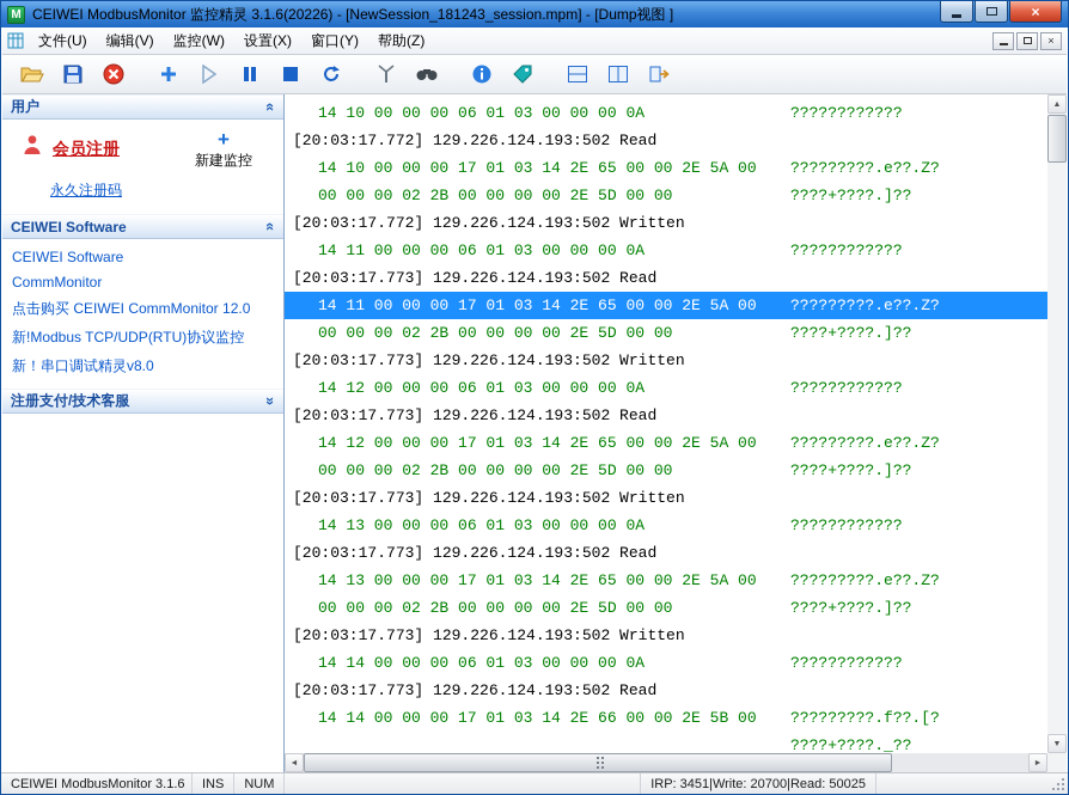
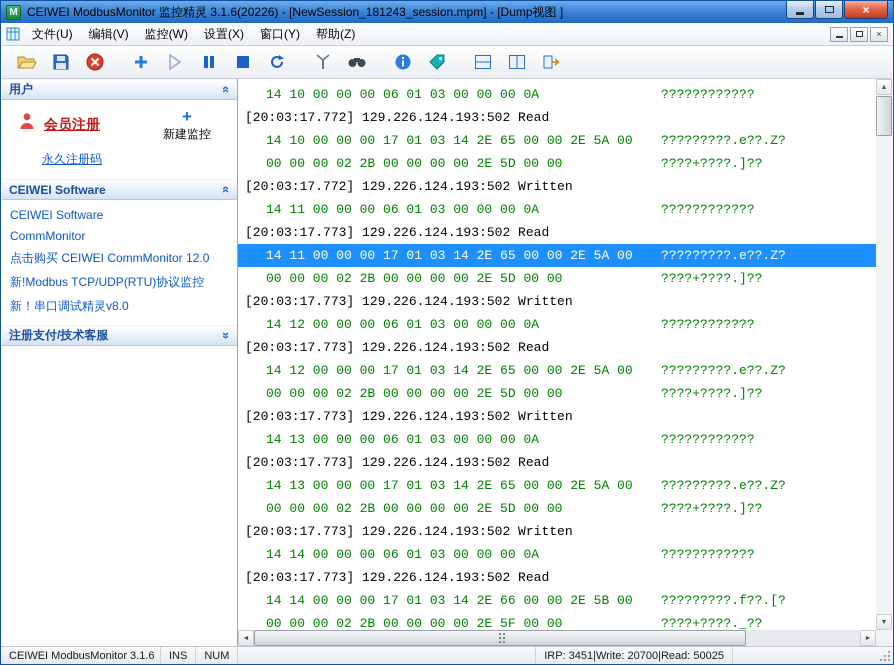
  M
  CEIWEI ModbusMonitor 监控精灵 3.1.6(20226) - [NewSession_181243_session.mpm] - [Dump视图 ]
  ×
  文件(U)
  编辑(V)
  监控(W)
  设置(X)
  窗口(Y)
  帮助(Z)
  ×
  用户
  会员注册
  +
  新建监控
  永久注册码
  CEIWEI Software
  CEIWEI Software
  CommMonitor
  点击购买 CEIWEI CommMonitor 12.0
  新!Modbus TCP/UDP(RTU)协议监控
  新！串口调试精灵v8.0
  注册支付/技术客服
  14 10 00 00 00 06 01 03 00 00 00 0A
  ????????????
  [20:03:17.772] 129.226.124.193:502 Read
  14 10 00 00 00 17 01 03 14 2E 65 00 00 2E 5A 00
  ?????????.e??.Z?
  00 00 00 02 2B 00 00 00 00 2E 5D 00 00
  ????+????.]??
  [20:03:17.772] 129.226.124.193:502 Written
  14 11 00 00 00 06 01 03 00 00 00 0A
  ????????????
  [20:03:17.773] 129.226.124.193:502 Read
  14 11 00 00 00 17 01 03 14 2E 65 00 00 2E 5A 00
  ?????????.e??.Z?
  00 00 00 02 2B 00 00 00 00 2E 5D 00 00
  ????+????.]??
  [20:03:17.773] 129.226.124.193:502 Written
  14 12 00 00 00 06 01 03 00 00 00 0A
  ????????????
  [20:03:17.773] 129.226.124.193:502 Read
  14 12 00 00 00 17 01 03 14 2E 65 00 00 2E 5A 00
  ?????????.e??.Z?
  00 00 00 02 2B 00 00 00 00 2E 5D 00 00
  ????+????.]??
  [20:03:17.773] 129.226.124.193:502 Written
  14 13 00 00 00 06 01 03 00 00 00 0A
  ????????????
  [20:03:17.773] 129.226.124.193:502 Read
  14 13 00 00 00 17 01 03 14 2E 65 00 00 2E 5A 00
  ?????????.e??.Z?
  00 00 00 02 2B 00 00 00 00 2E 5D 00 00
  ????+????.]??
  [20:03:17.773] 129.226.124.193:502 Written
  14 14 00 00 00 06 01 03 00 00 00 0A
  ????????????
  [20:03:17.773] 129.226.124.193:502 Read
  14 14 00 00 00 17 01 03 14 2E 66 00 00 2E 5B 00
  ?????????.f??.[?
+ 00 00 00 02 2B 00 00 00 00 2E 5F 00 00
  ????+????._??
  CEIWEI ModbusMonitor 3.1.6
  INS
  NUM
  IRP: 3451|Write: 20700|Read: 50025
